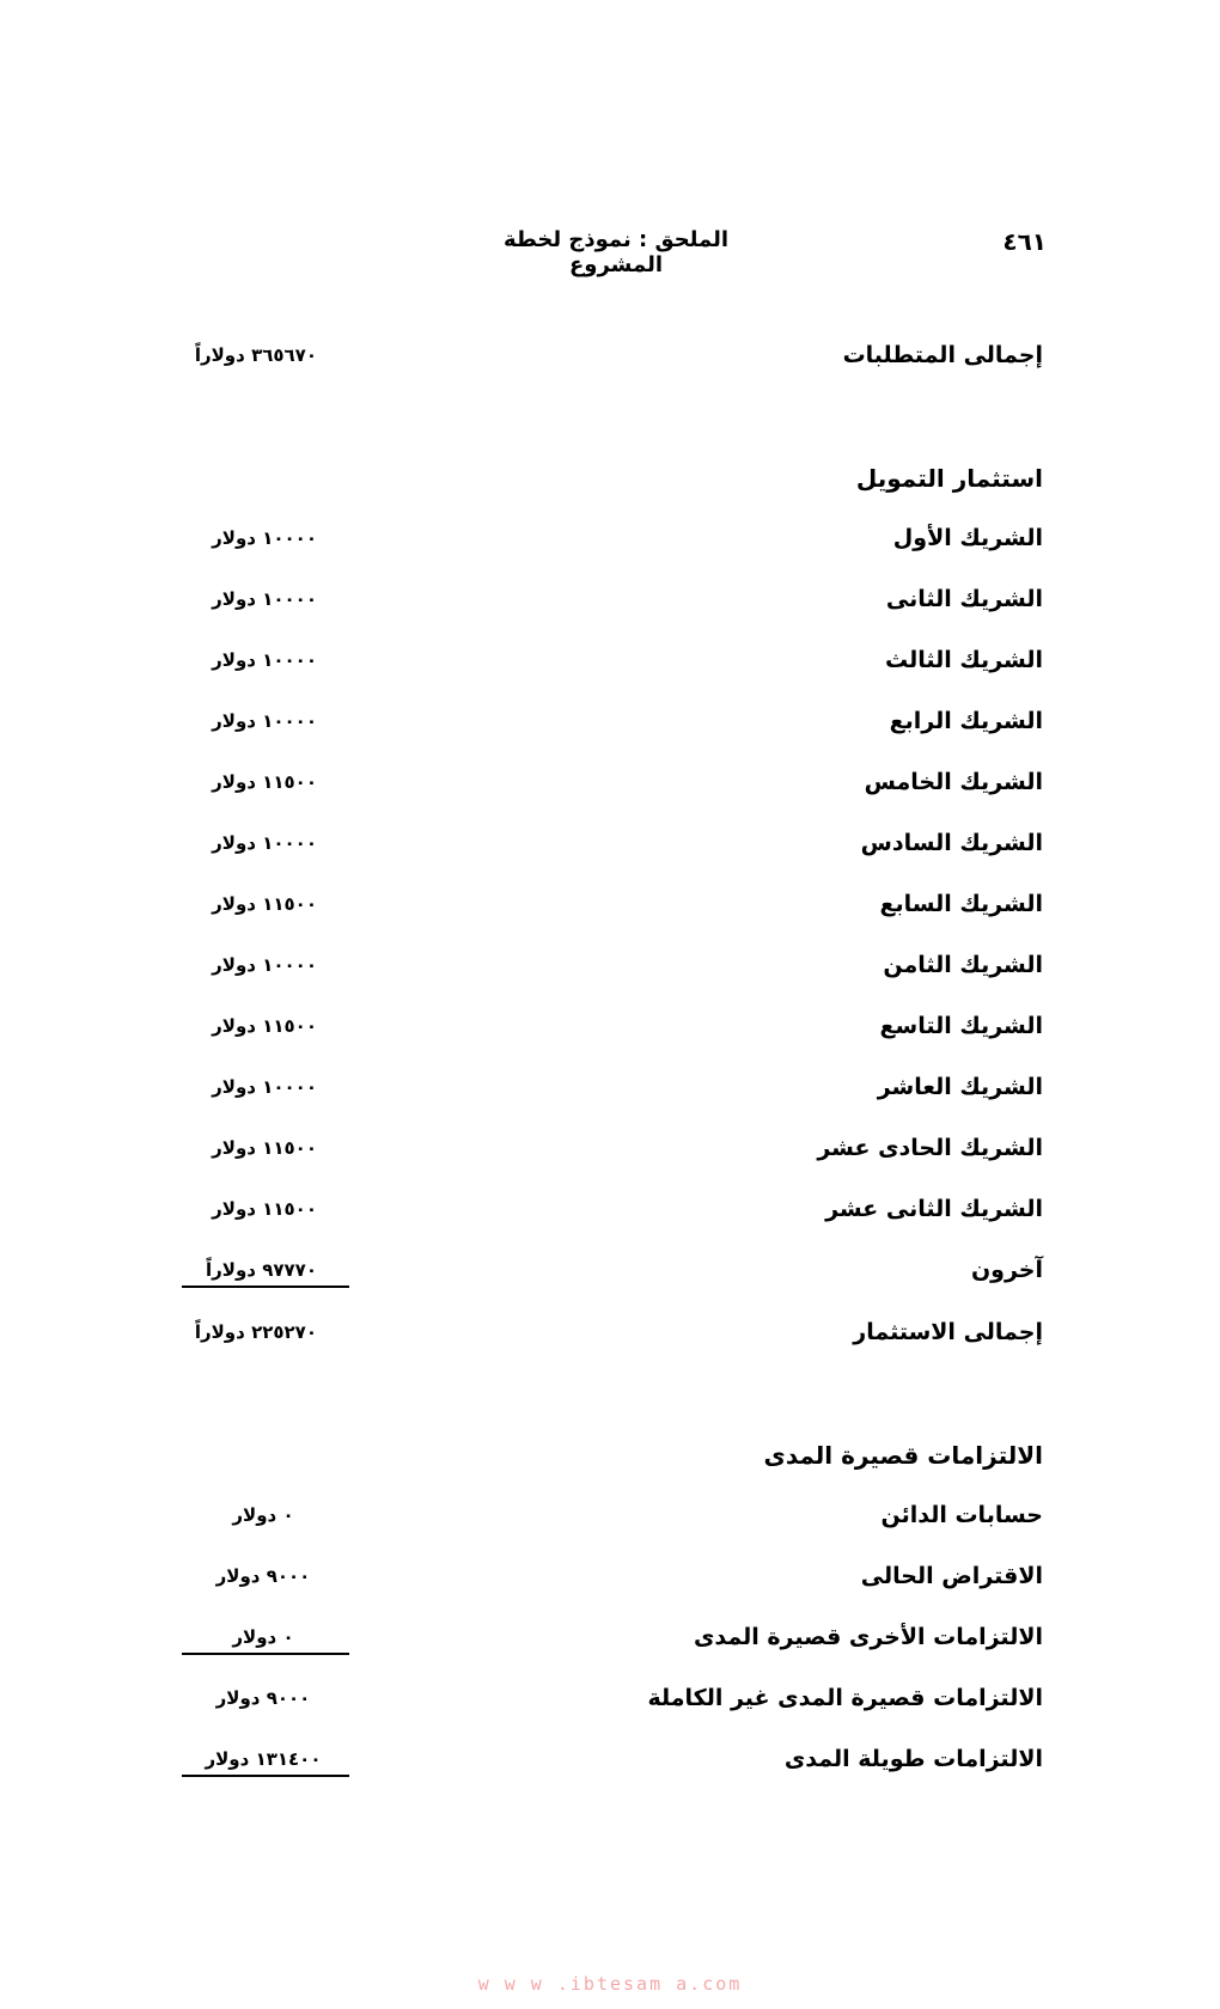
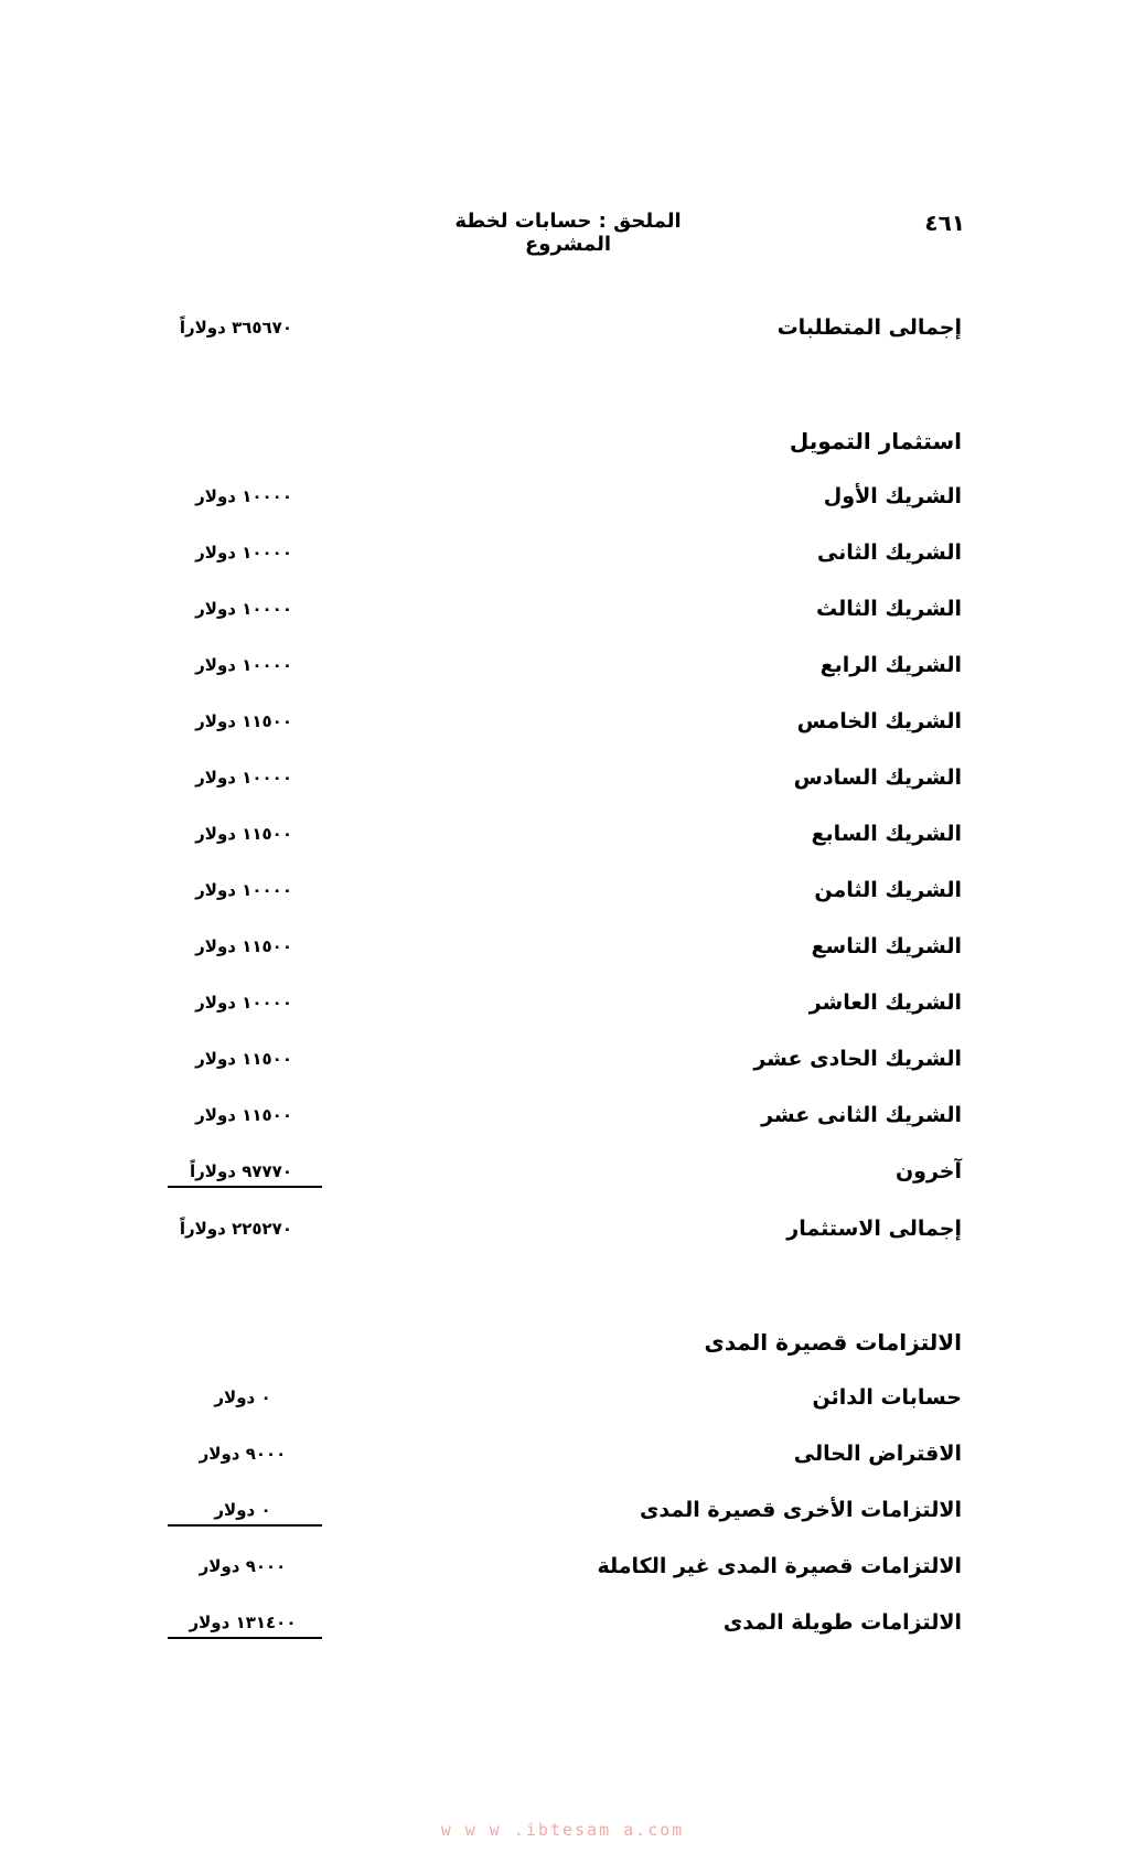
  ٤٦١
- الملحق : نموذج لخطة المشروع
+ الملحق : حسابات لخطة المشروع
  إجمالى المتطلبات
  ٣٦٥٦٧٠ دولاراً
  استثمار التمويل
  الشريك الأول
  ١٠٠٠٠ دولار
  الشريك الثانى
  ١٠٠٠٠ دولار
  الشريك الثالث
  ١٠٠٠٠ دولار
  الشريك الرابع
  ١٠٠٠٠ دولار
  الشريك الخامس
  ١١٥٠٠ دولار
  الشريك السادس
  ١٠٠٠٠ دولار
  الشريك السابع
  ١١٥٠٠ دولار
  الشريك الثامن
  ١٠٠٠٠ دولار
  الشريك التاسع
  ١١٥٠٠ دولار
  الشريك العاشر
  ١٠٠٠٠ دولار
  الشريك الحادى عشر
  ١١٥٠٠ دولار
  الشريك الثانى عشر
  ١١٥٠٠ دولار
  آخرون
  ٩٧٧٧٠ دولاراً
  إجمالى الاستثمار
  ٢٢٥٢٧٠ دولاراً
  الالتزامات قصيرة المدى
  حسابات الدائن
  ٠ دولار
  الاقتراض الحالى
  ٩٠٠٠ دولار
  الالتزامات الأخرى قصيرة المدى
  ٠ دولار
  الالتزامات قصيرة المدى غير الكاملة
  ٩٠٠٠ دولار
  الالتزامات طويلة المدى
  ١٣١٤٠٠ دولار
  w w w .ibtesam a.com
